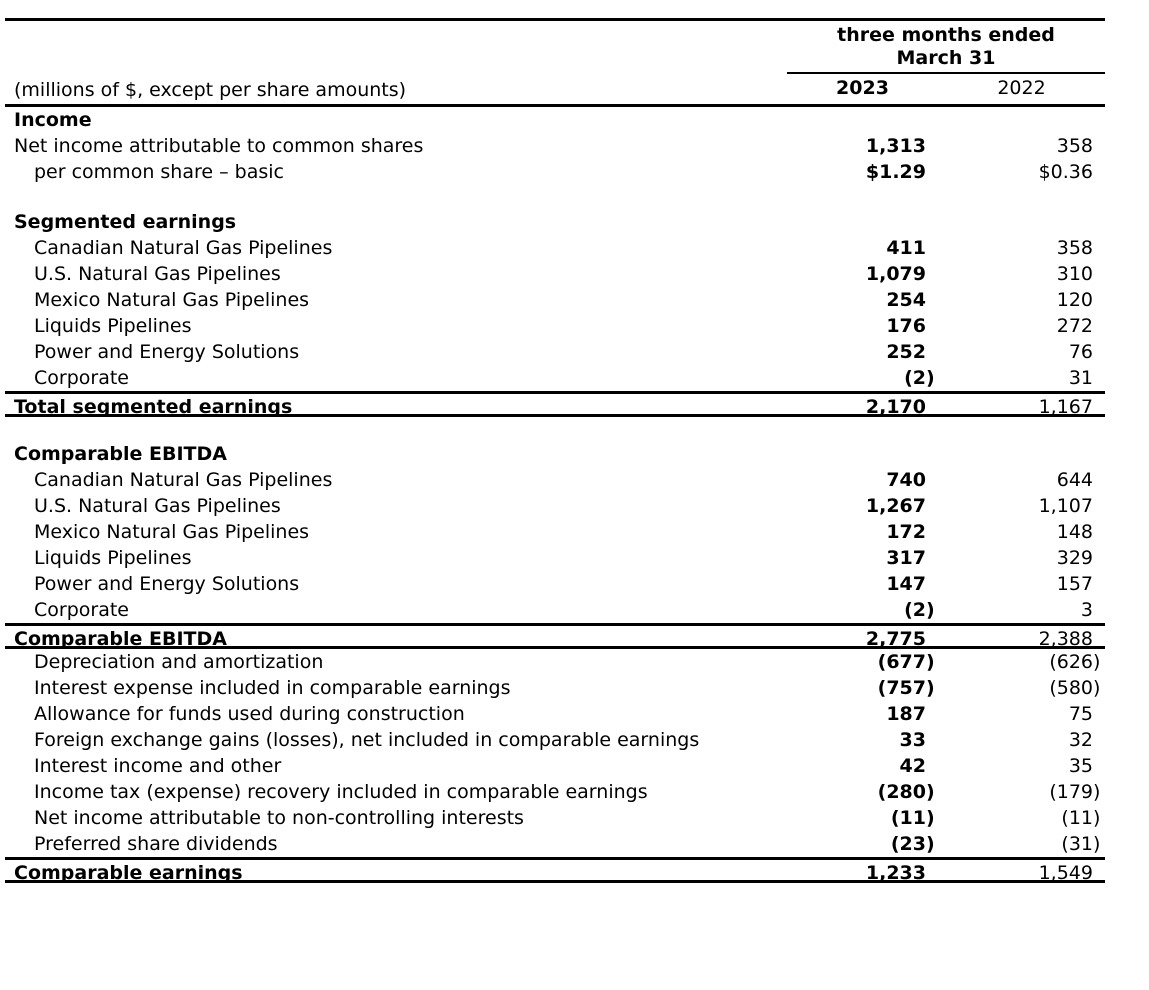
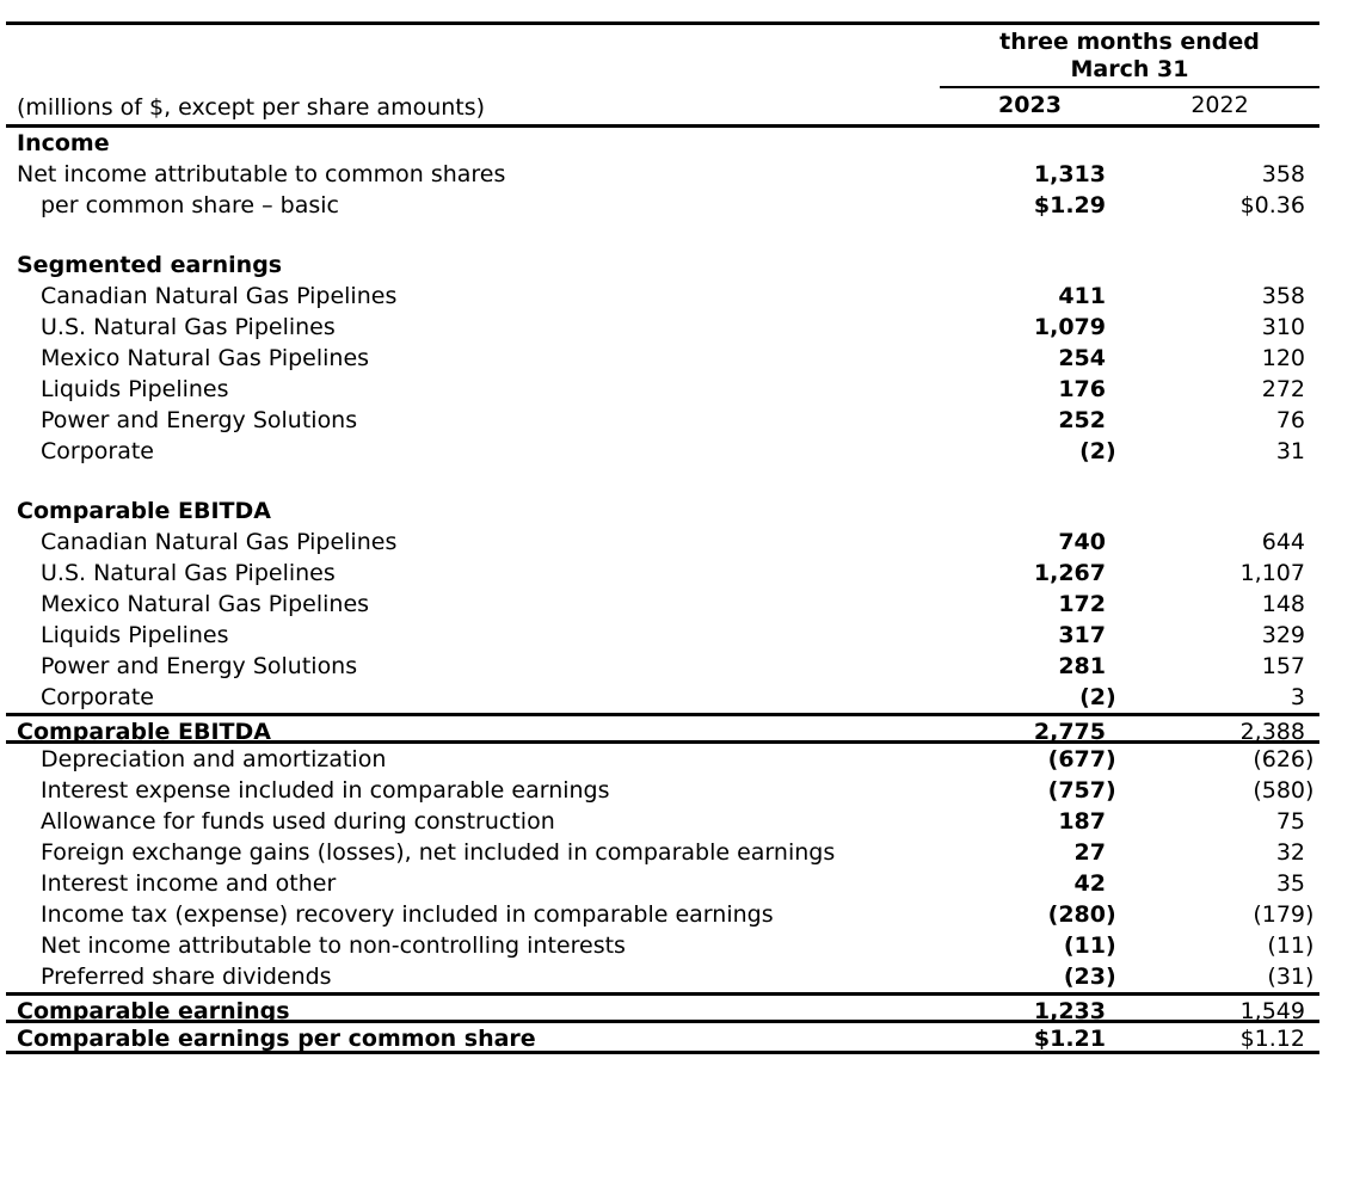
  (millions of $, except per share amounts)
  three months ended March 31
  2023
  2022
  Income
  Net income attributable to common shares
  1,313
  358
  per common share – basic
  $1.29
  $0.36
  Segmented earnings
  Canadian Natural Gas Pipelines
  411
  358
  U.S. Natural Gas Pipelines
  1,079
  310
  Mexico Natural Gas Pipelines
  254
  120
  Liquids Pipelines
  176
  272
  Power and Energy Solutions
  252
  76
  Corporate
  (2
  )
  31
- Total segmented earnings
- 2,170
- 1,167
  Comparable EBITDA
  Canadian Natural Gas Pipelines
  740
  644
  U.S. Natural Gas Pipelines
  1,267
  1,107
  Mexico Natural Gas Pipelines
  172
  148
  Liquids Pipelines
  317
  329
  Power and Energy Solutions
- 147
+ 281
  157
  Corporate
  (2
  )
  3
  Comparable EBITDA
  2,775
  2,388
  Depreciation and amortization
  (677
  )
  (626
  )
  Interest expense included in comparable earnings
  (757
  )
  (580
  )
  Allowance for funds used during construction
  187
  75
  Foreign exchange gains (losses), net included in comparable earnings
- 33
+ 27
  32
  Interest income and other
  42
  35
  Income tax (expense) recovery included in comparable earnings
  (280
  )
  (179
  )
  Net income attributable to non-controlling interests
  (11
  )
  (11
  )
  Preferred share dividends
  (23
  )
  (31
  )
  Comparable earnings
  1,233
  1,549
+ Comparable earnings per common share
+ $1.21
+ $1.12
